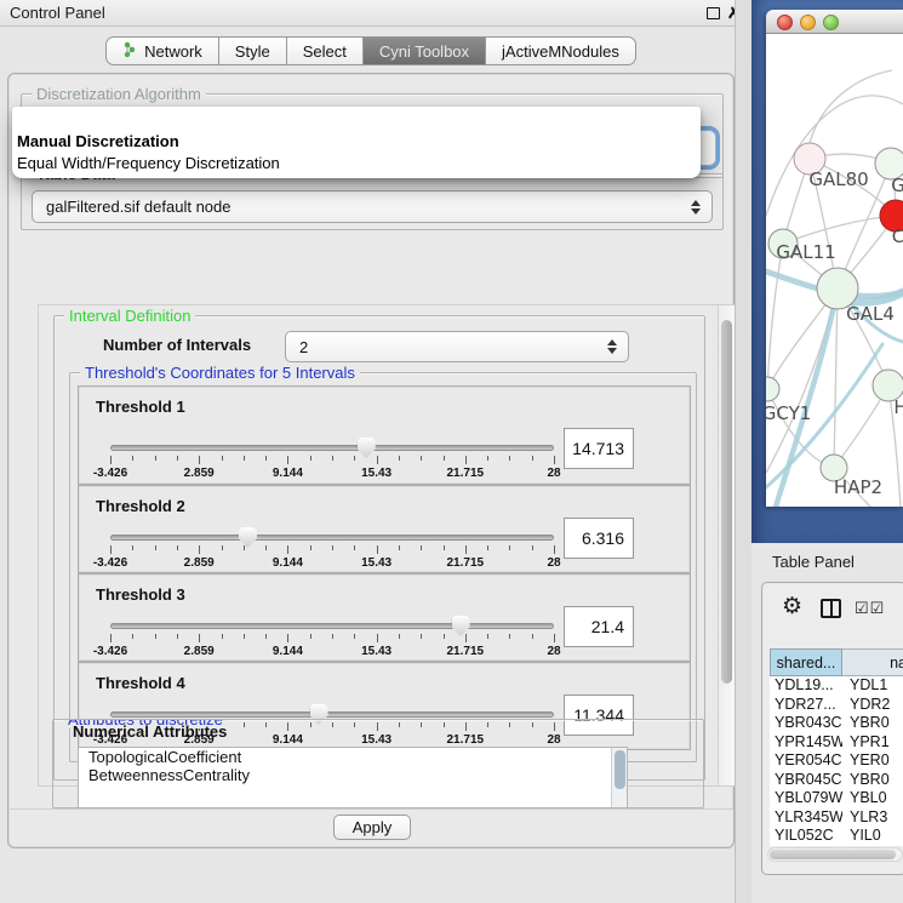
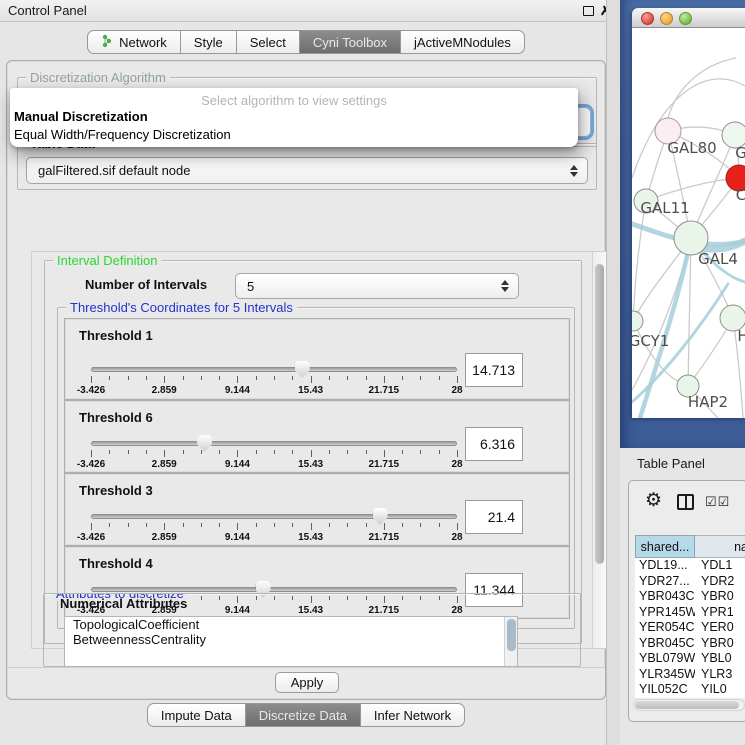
  Control Panel
  Network
  Style
  Select
  Cyni Toolbox
  jActiveMNodules
  Discretization Algorithm
  galFiltered.sif default node
  Interval Definition
  Number of Intervals
- 2
+ 5
  Threshold's Coordinates for 5 Intervals
  Threshold 1
  -3.426
  2.859
  9.144
  15.43
  21.715
  28
  14.713
- Threshold 2
+ Threshold 6
  -3.426
  2.859
  9.144
  15.43
  21.715
  28
  6.316
  Threshold 3
  -3.426
  2.859
  9.144
  15.43
  21.715
  28
  21.4
  Threshold 4
  -3.426
  2.859
  9.144
  15.43
  21.715
  28
  11.344
  Attributes to discretize
  Numerical Attributes
  TopologicalCoefficient
  BetweennessCentrality
  Apply
+ Select algorithm to view settings
  Manual Discretization
  Equal Width/Frequency Discretization
+ Impute Data
+ Discretize Data
+ Infer Network
  GAL80
  G
  C
  GAL11
  GAL4
  GCY1
  H
  HAP2
  Table Panel
  ⚙
  ☑☑
  shared...
  YDL19...
  YDL1
  YDR27...
  YDR2
  YBR043C
  YBR0
  YPR145W
  YPR1
  YER054C
  YER0
  YBR045C
  YBR0
  YBL079W
  YBL0
  YLR345W
  YLR3
  YIL052C
  YIL0
